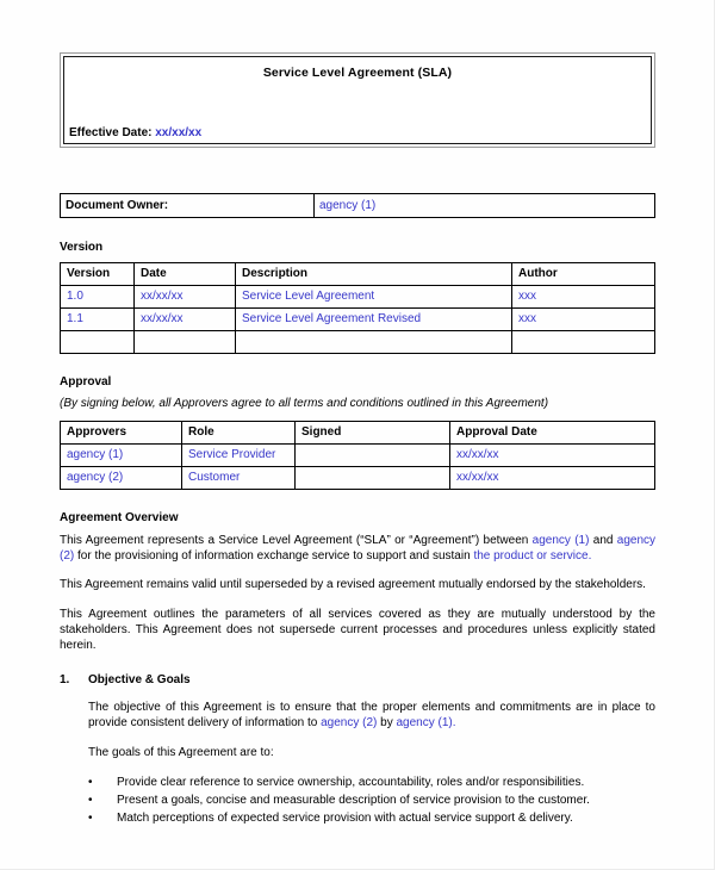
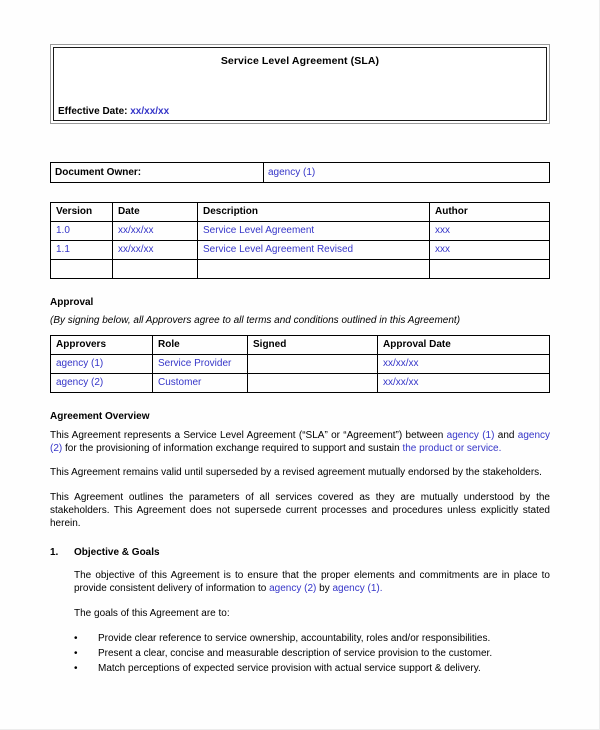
  Service Level Agreement (SLA)
  Effective Date: xx/xx/xx
  Document Owner:	agency (1)
- Version
  Version	Date	Description	Author
  1.0	xx/xx/xx	Service Level Agreement	xxx
  1.1	xx/xx/xx	Service Level Agreement Revised	xxx
  Approval
  (By signing below, all Approvers agree to all terms and conditions outlined in this Agreement)
  Approvers	Role	Signed	Approval Date
  agency (1)	Service Provider		xx/xx/xx
  agency (2)	Customer		xx/xx/xx
  Agreement Overview
- This Agreement represents a Service Level Agreement (“SLA” or “Agreement”) between agency (1) and agency (2) for the provisioning of information exchange service to support and sustain the product or service.
+ This Agreement represents a Service Level Agreement (“SLA” or “Agreement”) between agency (1) and agency (2) for the provisioning of information exchange required to support and sustain the product or service.
  This Agreement remains valid until superseded by a revised agreement mutually endorsed by the stakeholders.
  This Agreement outlines the parameters of all services covered as they are mutually understood by the stakeholders. This Agreement does not supersede current processes and procedures unless explicitly stated herein.
  1.
  Objective & Goals
  The objective of this Agreement is to ensure that the proper elements and commitments are in place to provide consistent delivery of information to agency (2) by agency (1).
  The goals of this Agreement are to:
  Provide clear reference to service ownership, accountability, roles and/or responsibilities.
- Present a goals, concise and measurable description of service provision to the customer.
+ Present a clear, concise and measurable description of service provision to the customer.
  Match perceptions of expected service provision with actual service support & delivery.
